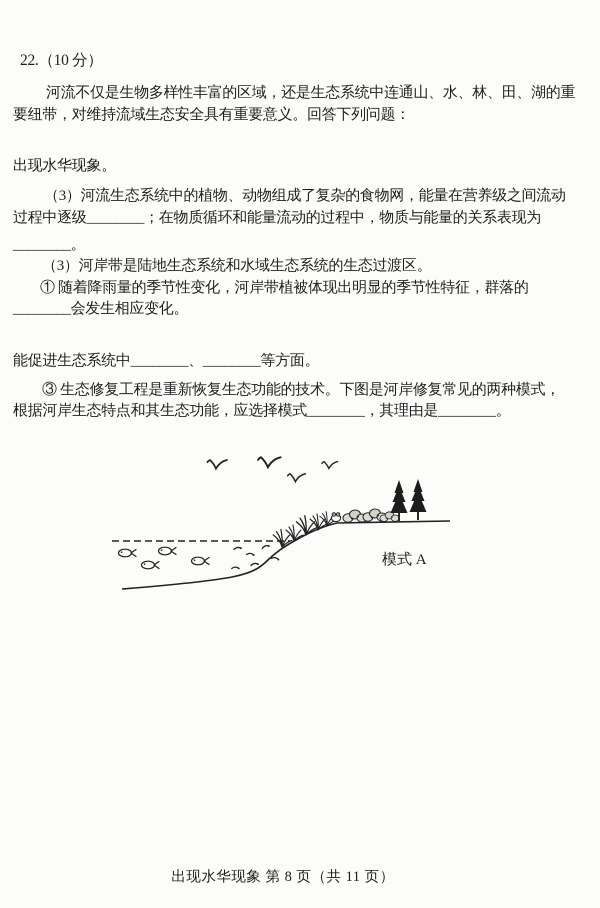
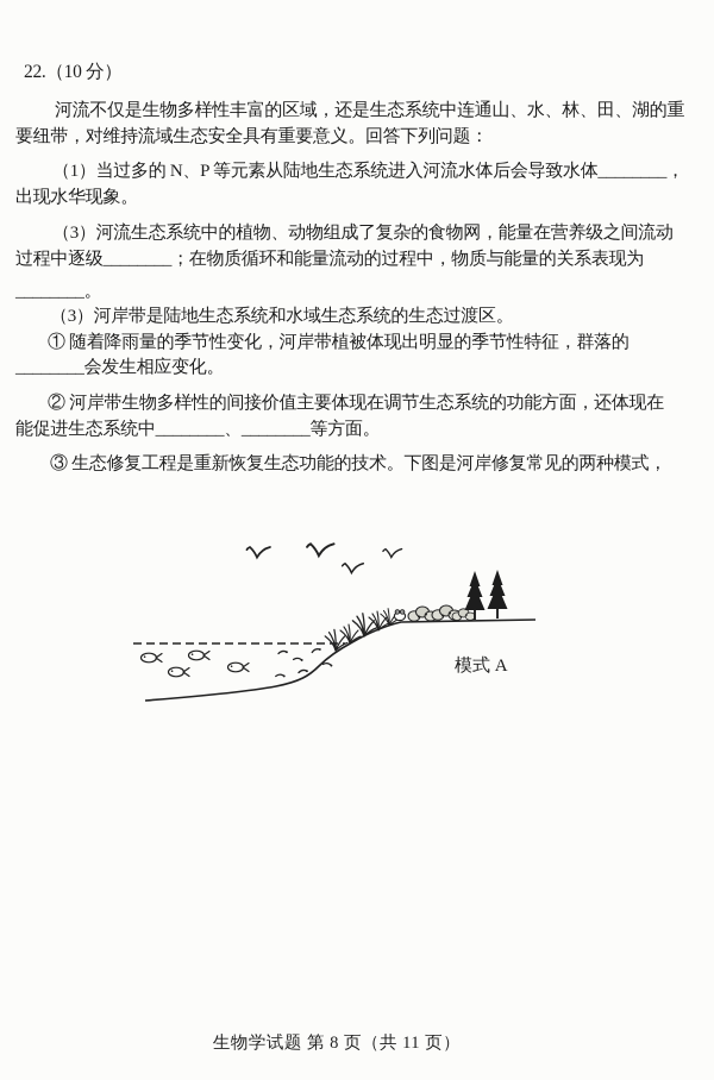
  22.（10 分）
  河流不仅是生物多样性丰富的区域，还是生态系统中连通山、水、林、田、湖的重
  要纽带，对维持流域生态安全具有重要意义。回答下列问题：
+ （1）当过多的 N、P 等元素从陆地生态系统进入河流水体后会导致水体________，
  出现水华现象。
  （3）河流生态系统中的植物、动物组成了复杂的食物网，能量在营养级之间流动
  过程中逐级________；在物质循环和能量流动的过程中，物质与能量的关系表现为
  ________。
  （3）河岸带是陆地生态系统和水域生态系统的生态过渡区。
  ① 随着降雨量的季节性变化，河岸带植被体现出明显的季节性特征，群落的
  ________会发生相应变化。
+ ② 河岸带生物多样性的间接价值主要体现在调节生态系统的功能方面，还体现在
  能促进生态系统中________、________等方面。
  ③ 生态修复工程是重新恢复生态功能的技术。下图是河岸修复常见的两种模式，
- 根据河岸生态特点和其生态功能，应选择模式________，其理由是________。
  模式 A
- 出现水华现象 第 8 页（共 11 页）
+ 生物学试题 第 8 页（共 11 页）
